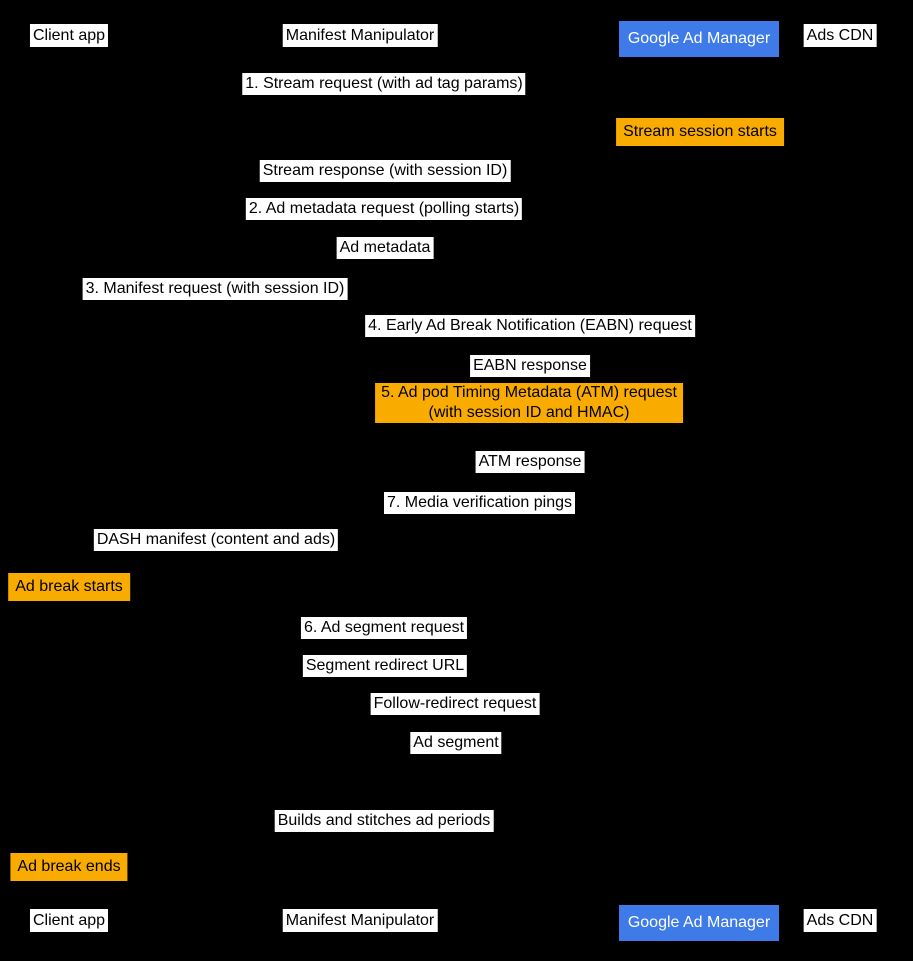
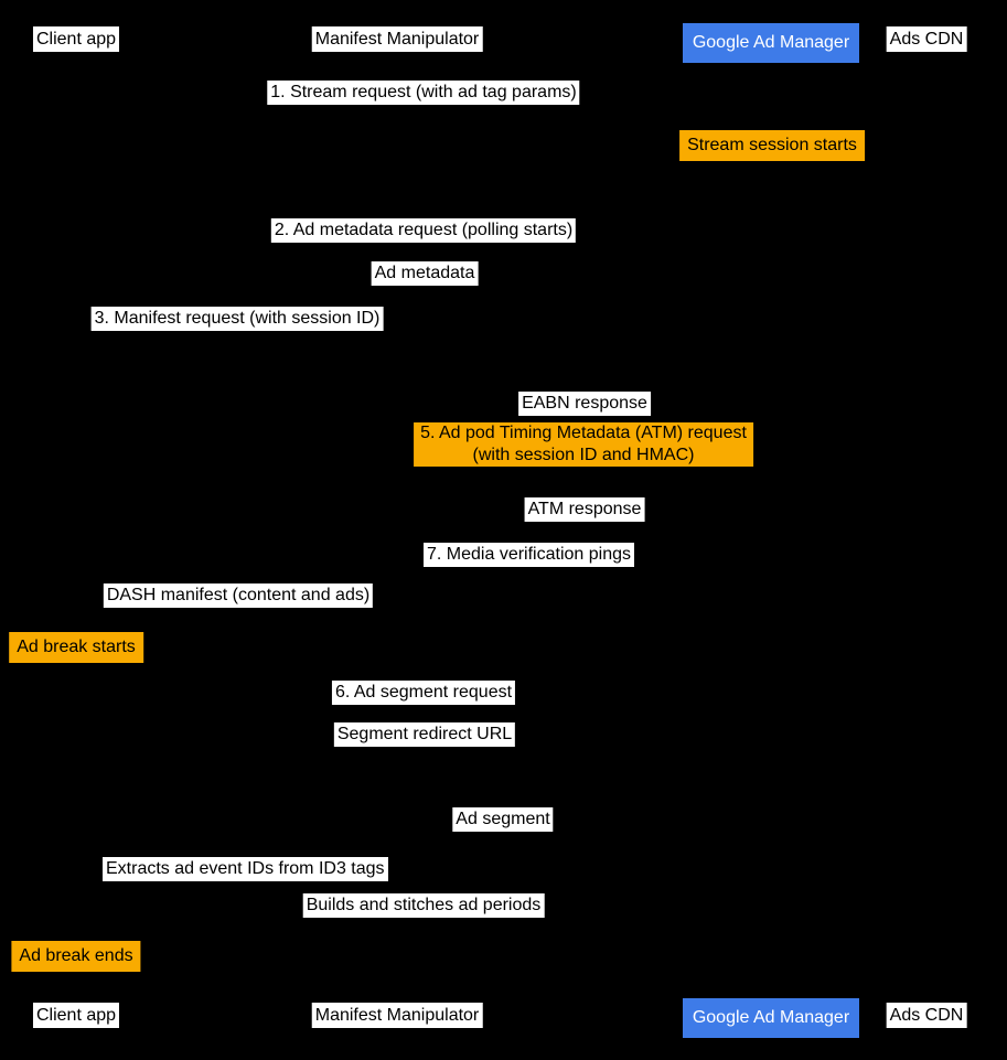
  Client app
  Manifest Manipulator
  Google Ad Manager
  Ads CDN
  1. Stream request (with ad tag params)
  Stream session starts
- Stream response (with session ID)
  2. Ad metadata request (polling starts)
  Ad metadata
  3. Manifest request (with session ID)
- 4. Early Ad Break Notification (EABN) request
  EABN response
  5. Ad pod Timing Metadata (ATM) request
  (with session ID and HMAC)
  ATM response
  7. Media verification pings
  DASH manifest (content and ads)
  Ad break starts
  6. Ad segment request
  Segment redirect URL
- Follow-redirect request
  Ad segment
+ Extracts ad event IDs from ID3 tags
  Builds and stitches ad periods
  Ad break ends
  Client app
  Manifest Manipulator
  Google Ad Manager
  Ads CDN
